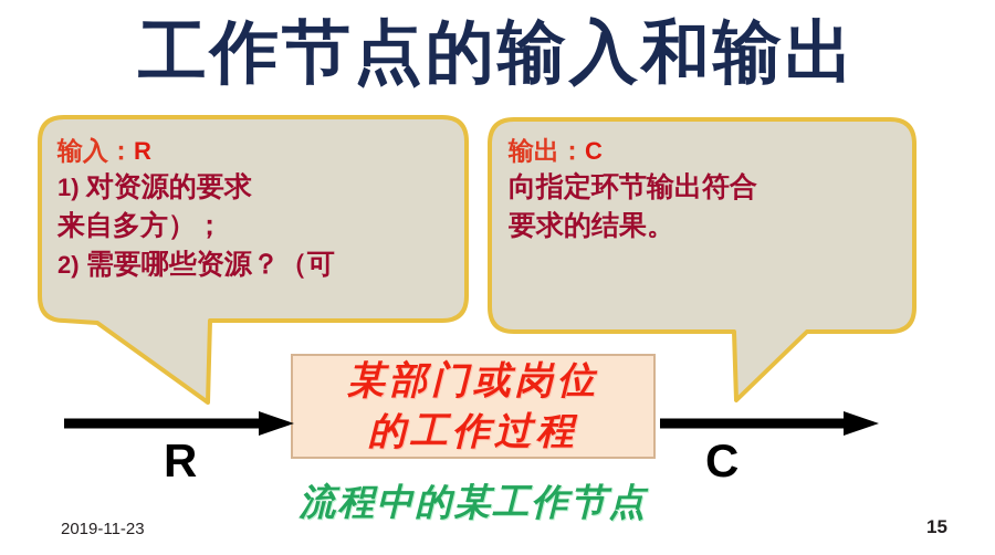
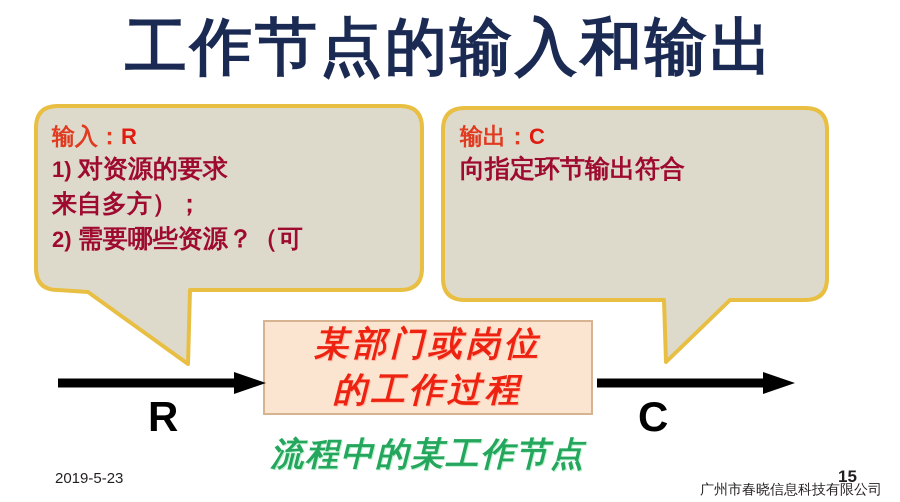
  工作节点的输入和输出
  输入：R
  1) 对资源的要求
  来自多方）；
  2) 需要哪些资源？（可
  输出：C
  向指定环节输出符合
- 要求的结果。
  某部门或岗位
  的工作过程
  R
  C
  流程中的某工作节点
- 2019-11-23
+ 2019-5-23
+ 广州市春晓信息科技有限公司
  15
